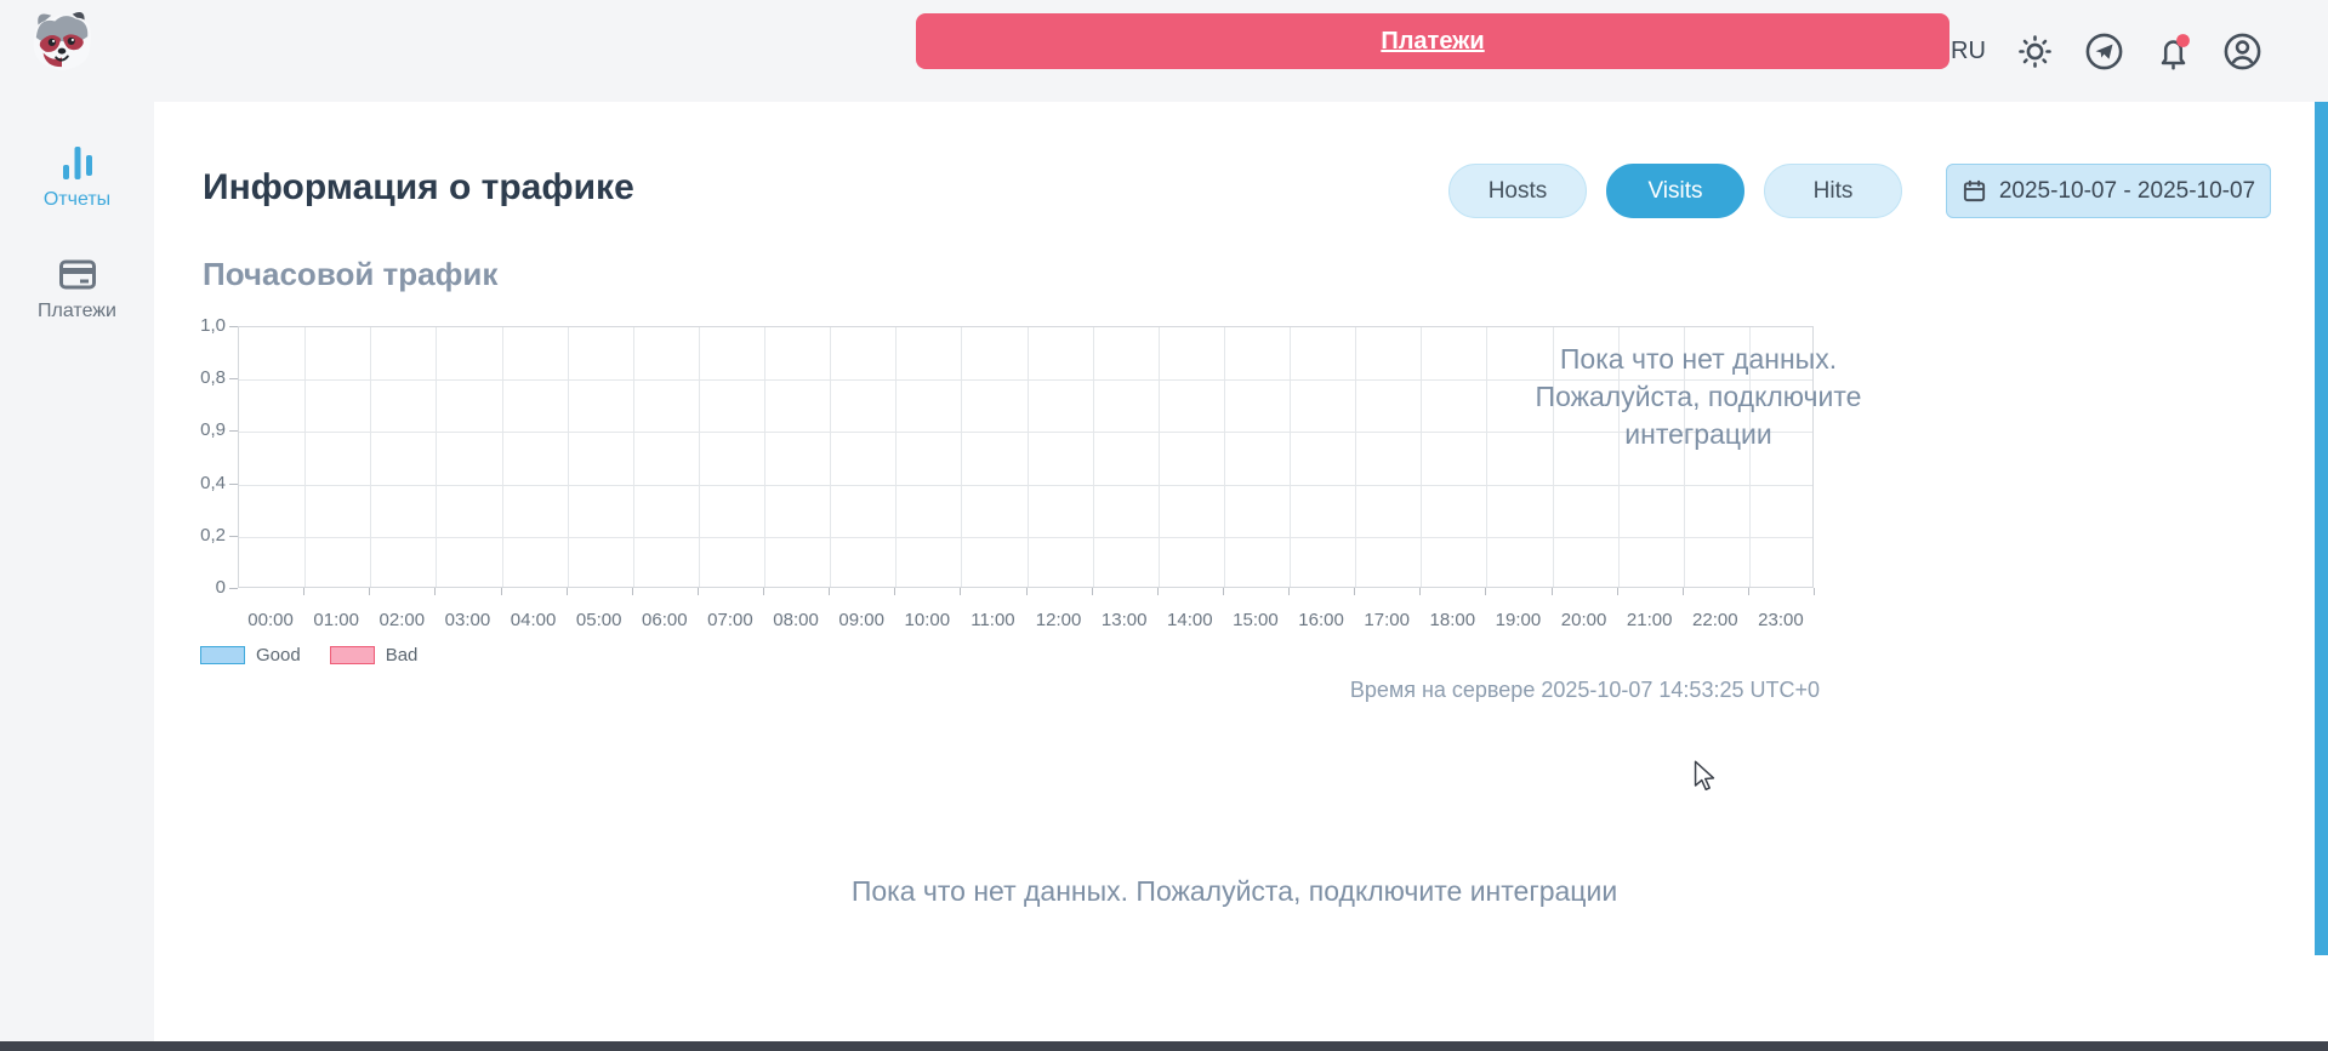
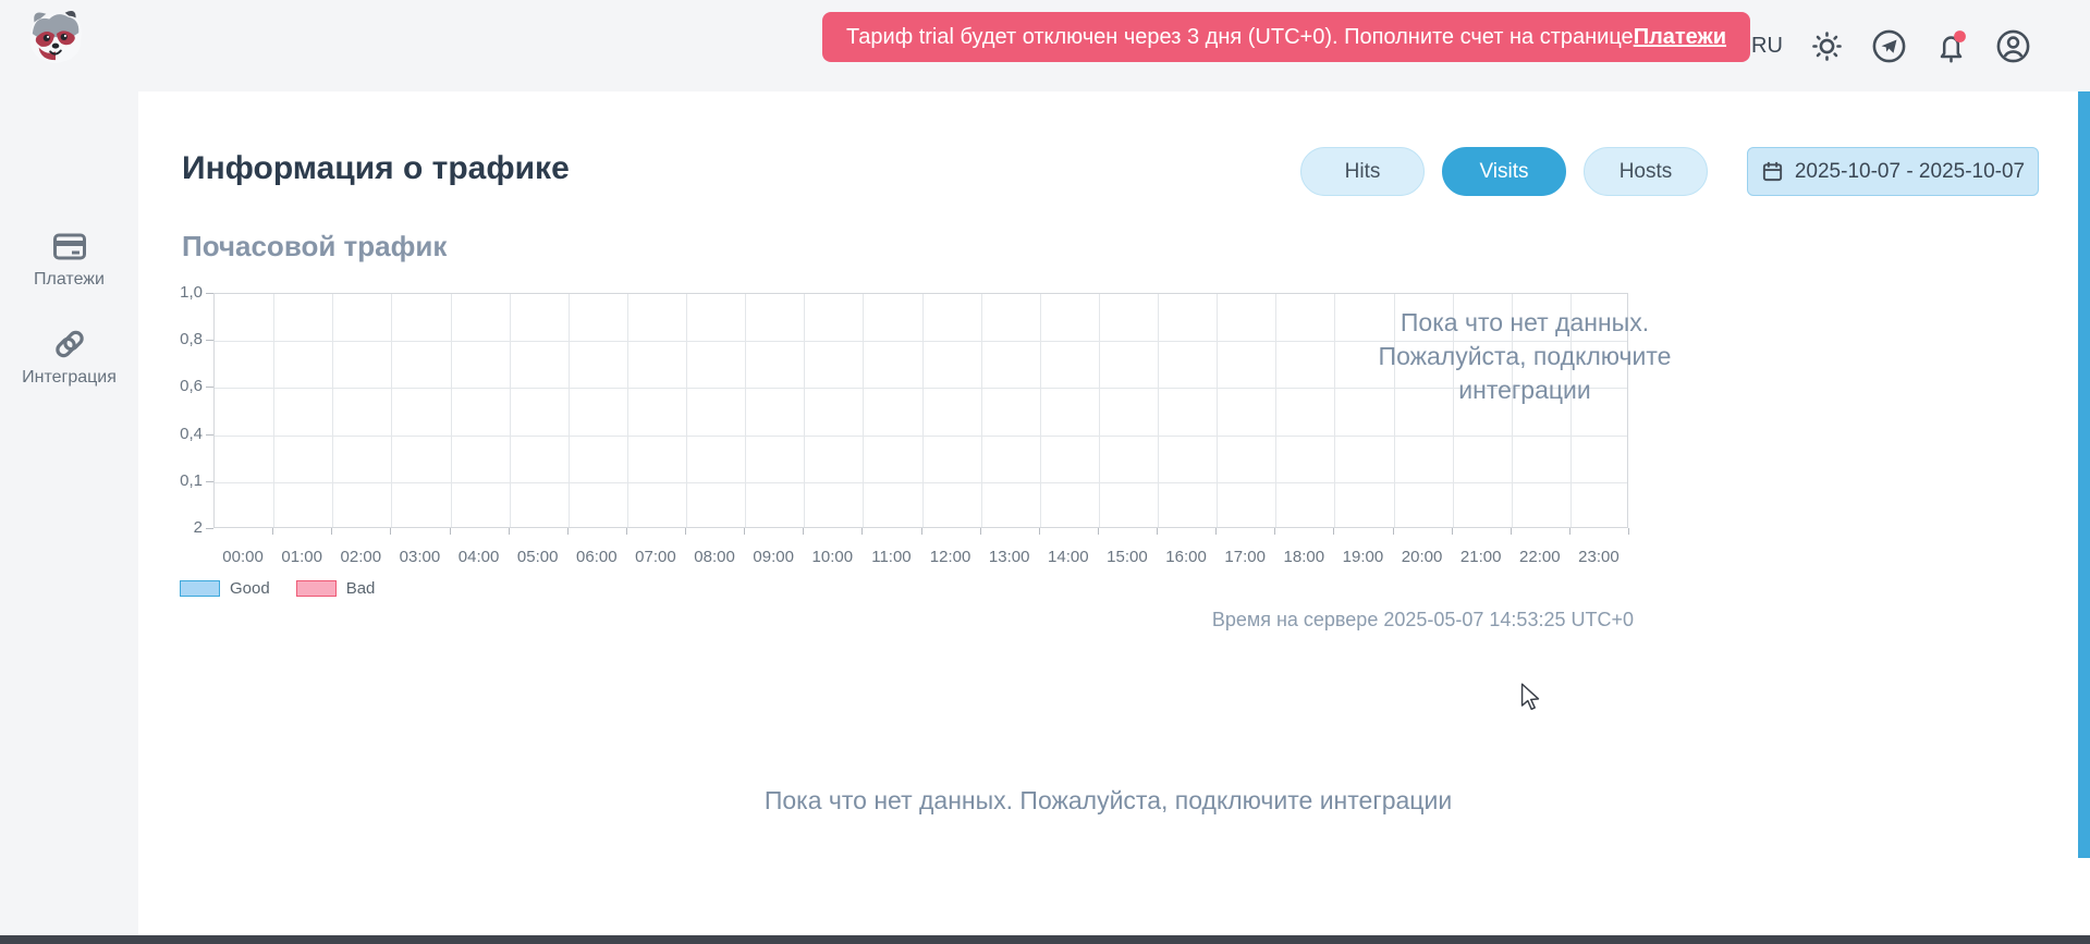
+ Тариф trial будет отключен через 3 дня (UTC+0). Пополните счет на странице
  Платежи
  RU
- Отчеты
  Платежи
+ Интеграция
  Информация о трафике
- Hosts
+ Hits
  Visits
- Hits
+ Hosts
  2025-10-07 - 2025-10-07
  Почасовой трафик
- 0
+ 2
- 0,2
+ 0,1
  0,4
- 0,9
+ 0,6
  0,8
  1,0
  00:00
  01:00
  02:00
  03:00
  04:00
  05:00
  06:00
  07:00
  08:00
  09:00
  10:00
  11:00
  12:00
  13:00
  14:00
  15:00
  16:00
  17:00
  18:00
  19:00
  20:00
  21:00
  22:00
  23:00
  Good
  Bad
  Пока что нет данных. Пожалуйста, подключите интеграции
- Время на сервере 2025-10-07 14:53:25 UTC+0
+ Время на сервере 2025-05-07 14:53:25 UTC+0
  Пока что нет данных. Пожалуйста, подключите интеграции
